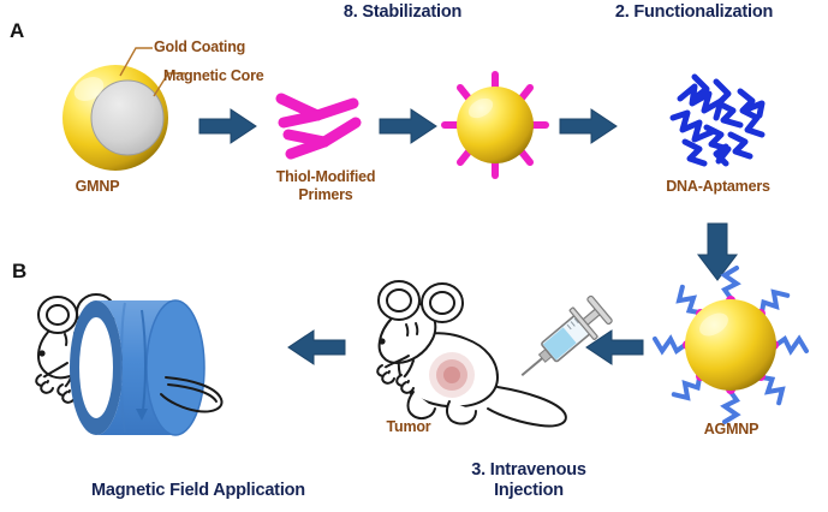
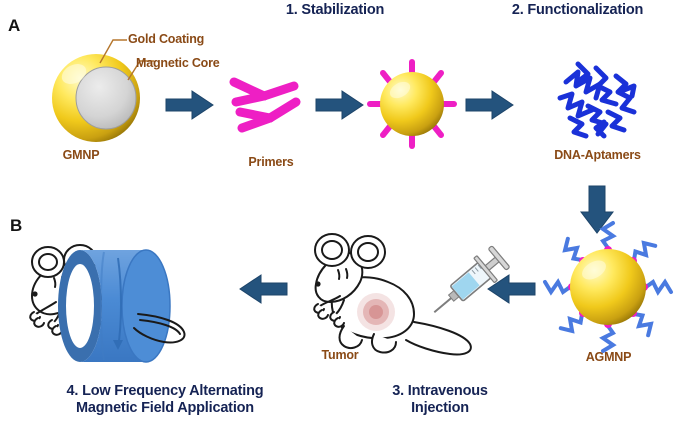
  A
- 8. Stabilization
+ 1. Stabilization
  2. Functionalization
  GMNP
  Gold Coating
  Magnetic Core
- Thiol-Modified
  Primers
  DNA-Aptamers
  B
  AGMNP
  Tumor
  3. Intravenous
  Injection
+ 4. Low Frequency Alternating
  Magnetic Field Application
